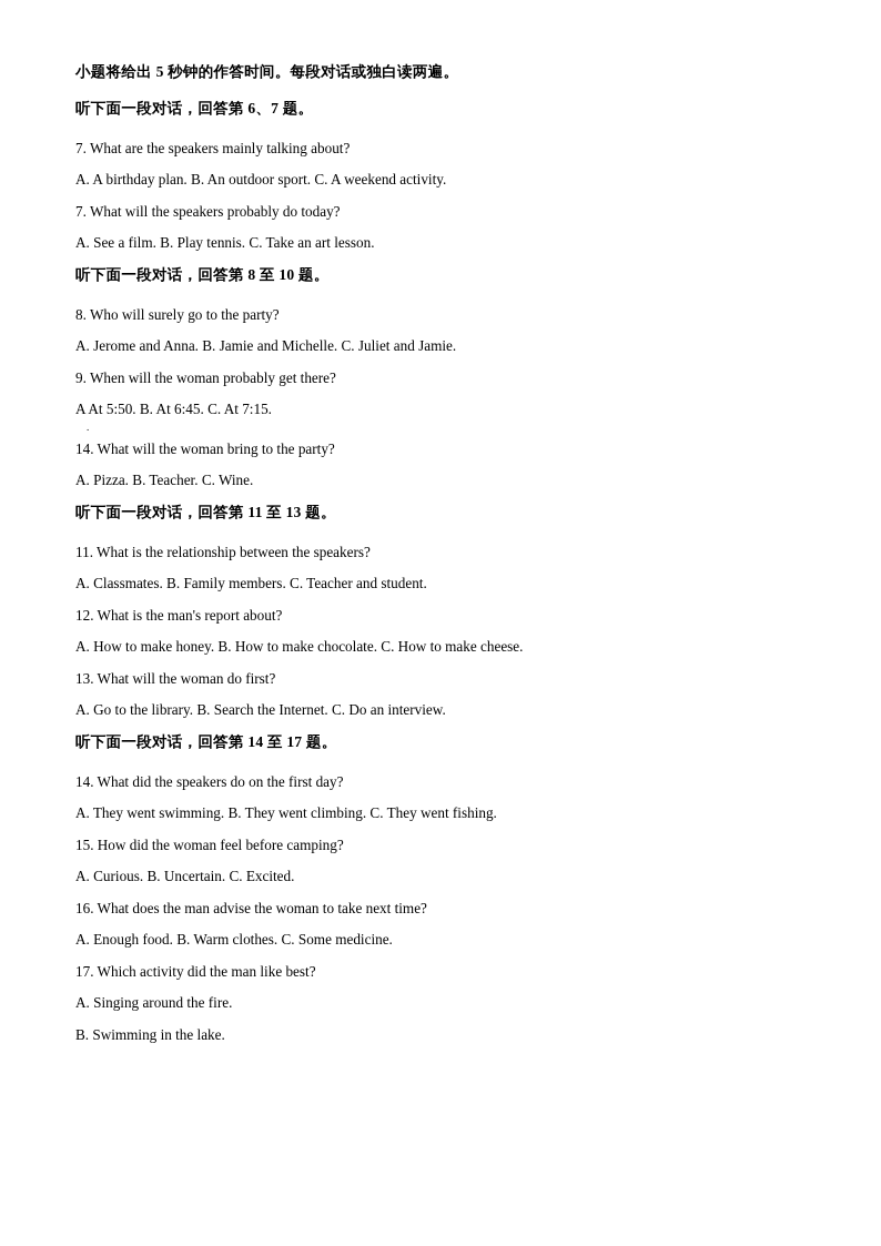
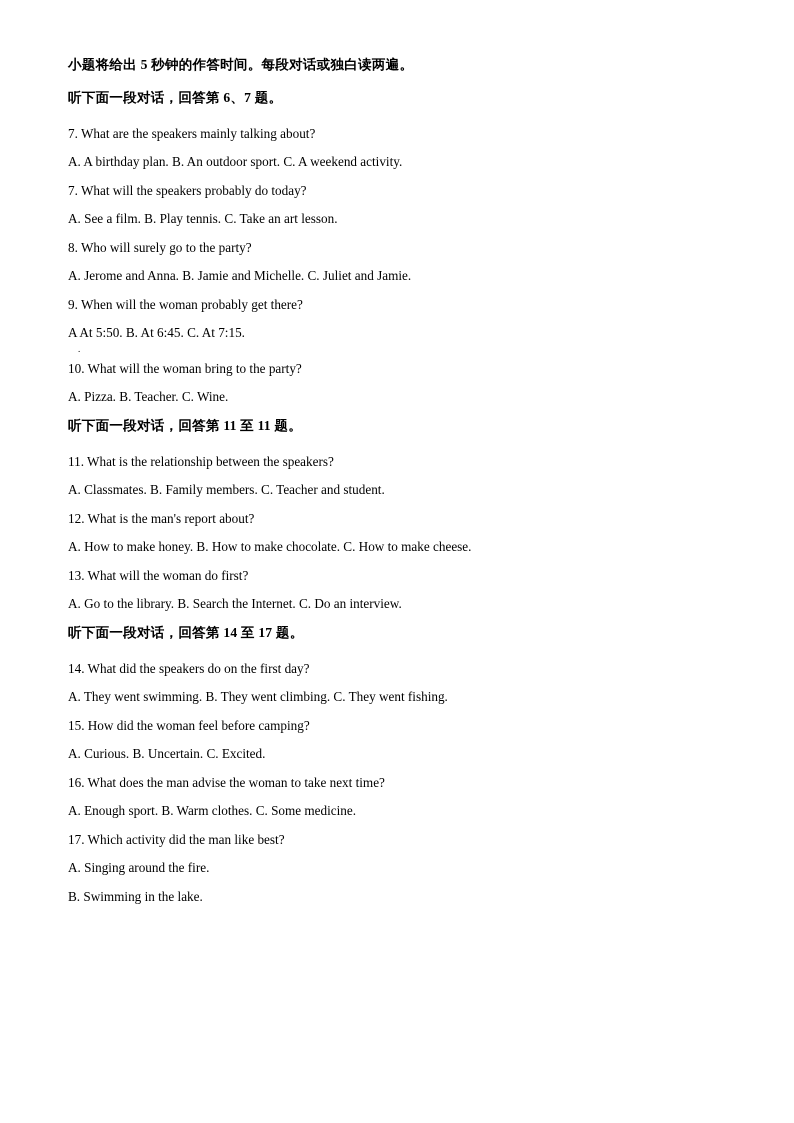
  小题将给出 5 秒钟的作答时间。每段对话或独白读两遍。
  听下面一段对话，回答第 6、7 题。
  7. What are the speakers mainly talking about?
  A. A birthday plan. B. An outdoor sport. C. A weekend activity.
  7. What will the speakers probably do today?
  A. See a film. B. Play tennis. C. Take an art lesson.
- 听下面一段对话，回答第 8 至 10 题。
  8. Who will surely go to the party?
  A. Jerome and Anna. B. Jamie and Michelle. C. Juliet and Jamie.
  9. When will the woman probably get there?
  A At 5:50. B. At 6:45. C. At 7:15.
  .
- 14. What will the woman bring to the party?
+ 10. What will the woman bring to the party?
  A. Pizza. B. Teacher. C. Wine.
- 听下面一段对话，回答第 11 至 13 题。
+ 听下面一段对话，回答第 11 至 11 题。
  11. What is the relationship between the speakers?
  A. Classmates. B. Family members. C. Teacher and student.
  12. What is the man's report about?
  A. How to make honey. B. How to make chocolate. C. How to make cheese.
  13. What will the woman do first?
  A. Go to the library. B. Search the Internet. C. Do an interview.
  听下面一段对话，回答第 14 至 17 题。
  14. What did the speakers do on the first day?
  A. They went swimming. B. They went climbing. C. They went fishing.
  15. How did the woman feel before camping?
  A. Curious. B. Uncertain. C. Excited.
  16. What does the man advise the woman to take next time?
- A. Enough food. B. Warm clothes. C. Some medicine.
+ A. Enough sport. B. Warm clothes. C. Some medicine.
  17. Which activity did the man like best?
  A. Singing around the fire.
  B. Swimming in the lake.
